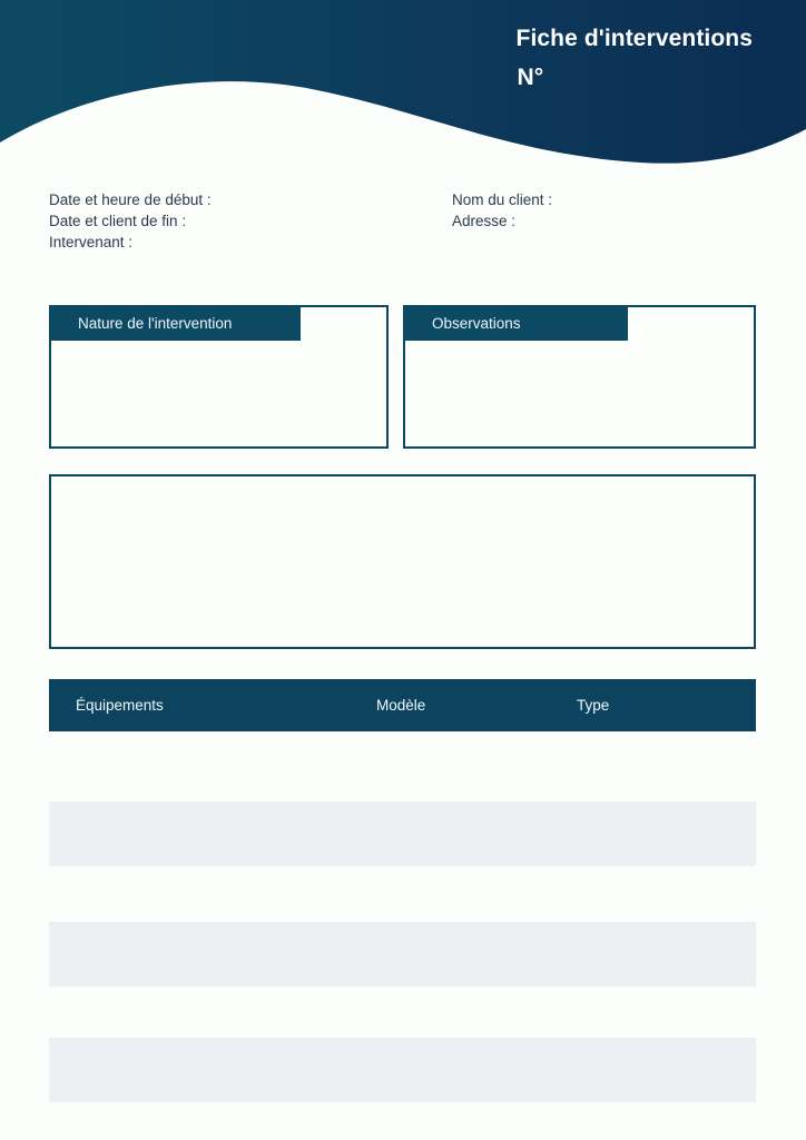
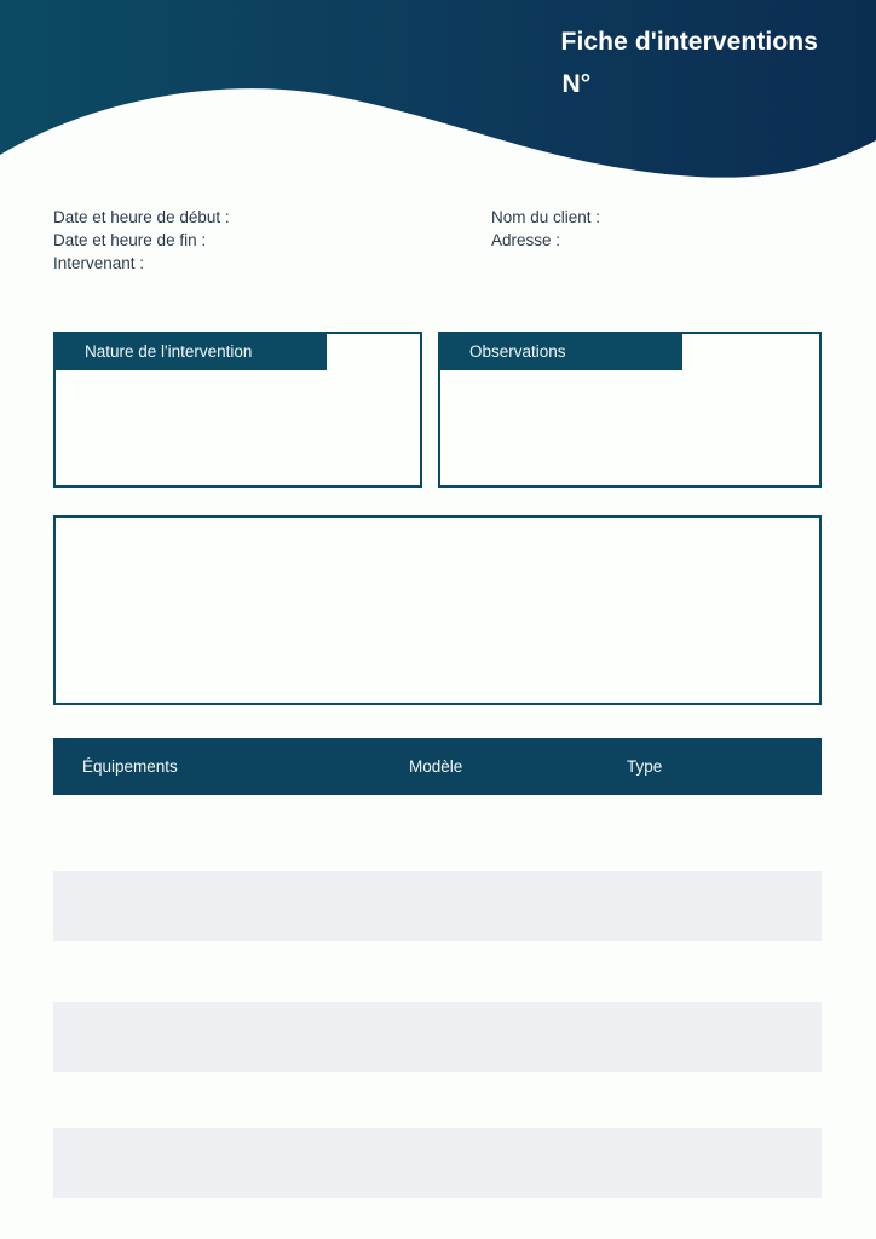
  Fiche d'interventions
  N°
  Date et heure de début :
- Date et client de fin :
+ Date et heure de fin :
  Intervenant :
  Nom du client :
  Adresse :
  Nature de l'intervention
  Observations
  Équipements
  Modèle
  Type
